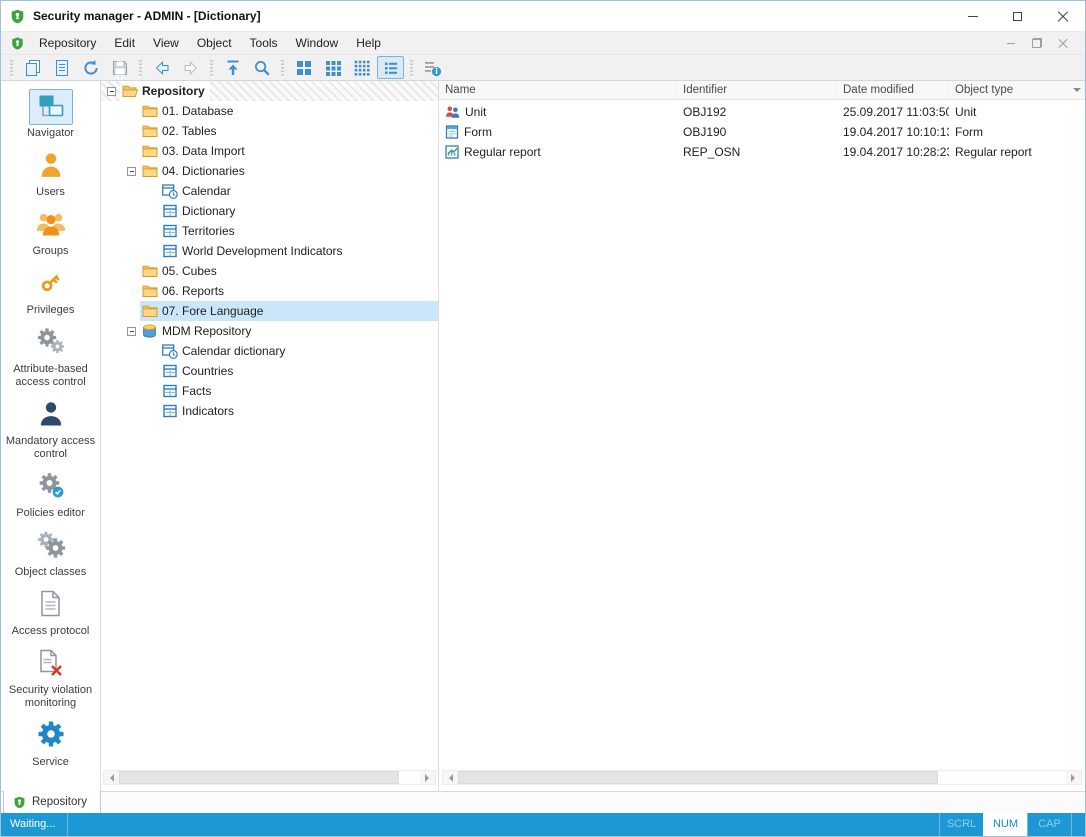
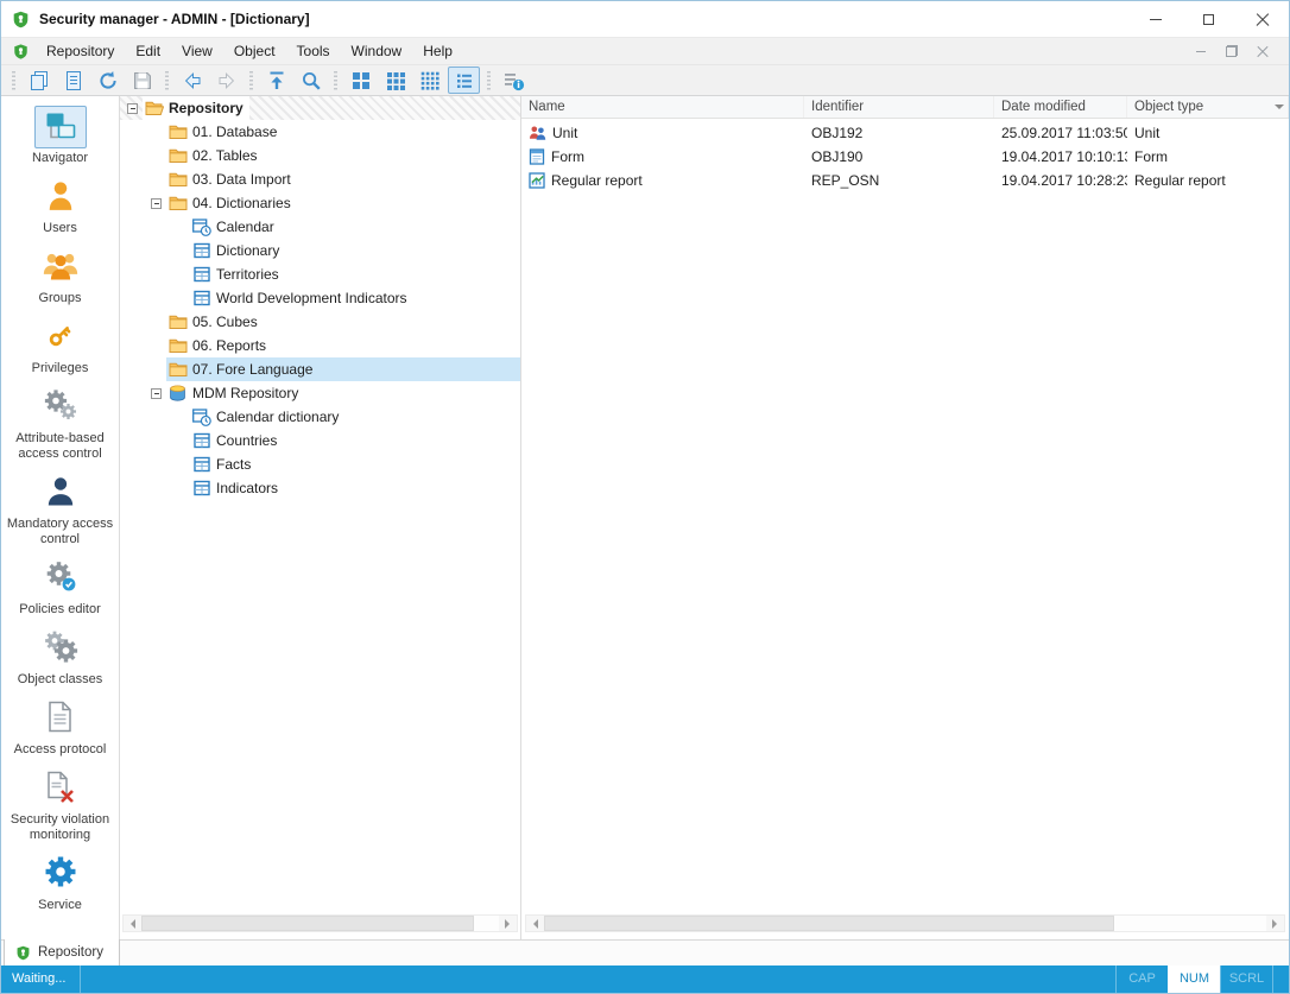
  Security manager - ADMIN - [Dictionary]
  Repository
  Edit
  View
  Object
  Tools
  Window
  Help
  Navigator
  Users
  Groups
  Privileges
  Attribute-based access control
  Mandatory access control
  Policies editor
  Object classes
  Access protocol
  Security violation monitoring
  Service
  Repository
  01. Database
  02. Tables
  03. Data Import
  04. Dictionaries
  Calendar
  Dictionary
  Territories
  World Development Indicators
  05. Cubes
  06. Reports
  07. Fore Language
  MDM Repository
  Calendar dictionary
  Countries
  Facts
  Indicators
  Name
  Identifier
  Date modified
  Object type
  Unit
  OBJ192
  25.09.2017 11:03:50
  Unit
  Form
  OBJ190
  19.04.2017 10:10:1
  Form
  Regular report
  REP_OSN
  19.04.2017 10:28:2
  Regular report
  Repository
  Waiting...
- SCRL
+ CAP
  NUM
- CAP
+ SCRL
